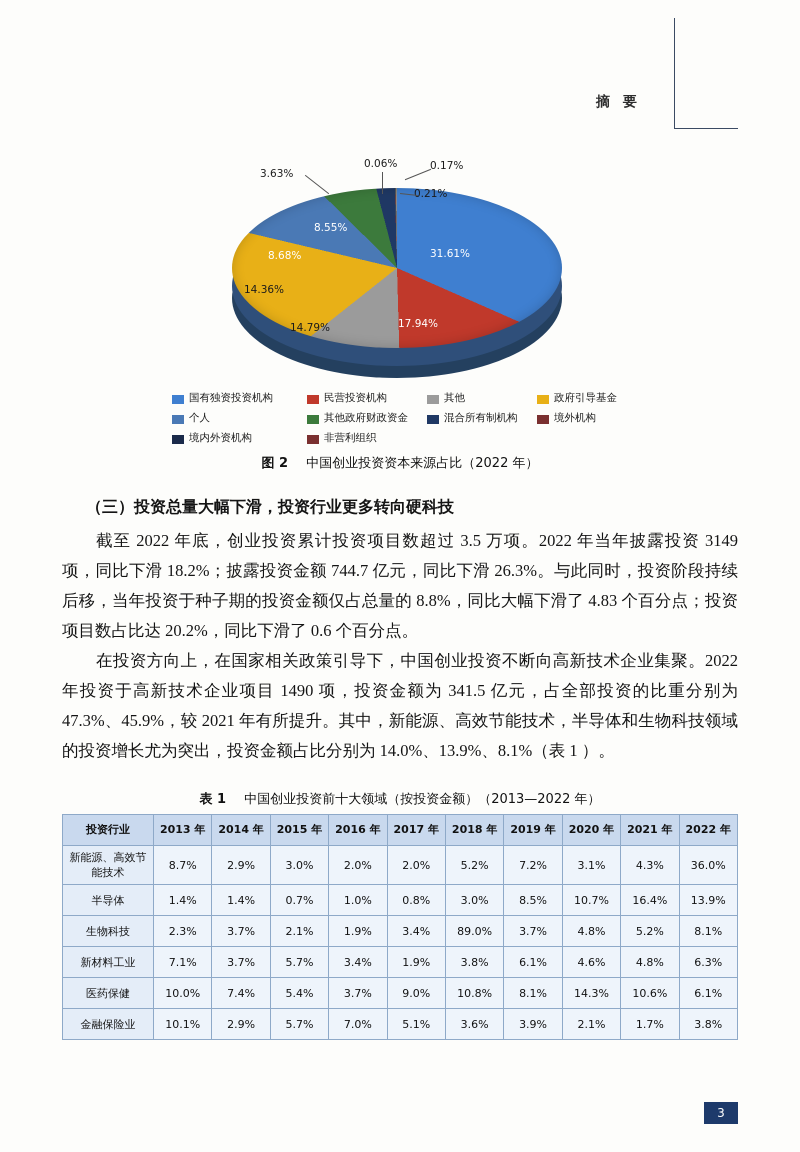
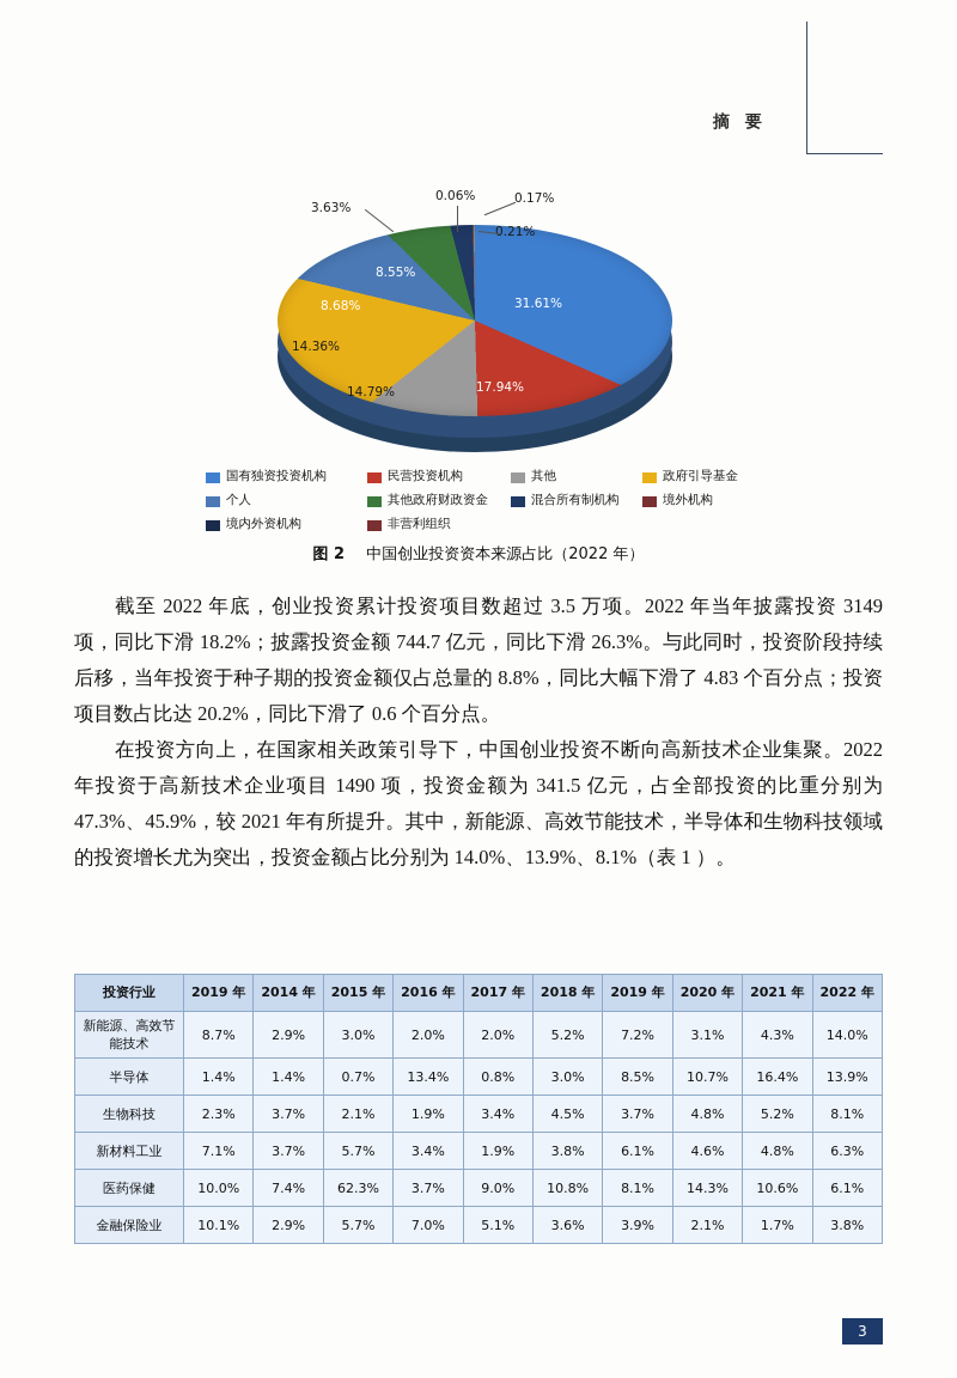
  摘 要
  31.61%
  17.94%
  14.79%
  14.36%
  8.68%
  8.55%
  3.63%
  0.06%
  0.17%
  .21%
  国有独资投资机构
  民营投资机构
  其他
  政府引导基金
  个人
  其他政府财政资金
  混合所有制机构
  境外机构
  境内外资机构
  非营利组织
  图 2 中国创业投资资本来源占比（2022 年）
- （三）投资总量大幅下滑，投资行业更多转向硬科技
  截至 2022 年底，创业投资累计投资项目数超过 3.5 万项。2022 年当年披露投资 3149 项，同比下滑 18.2%；披露投资金额 744.7 亿元，同比下滑 26.3%。与此同时，投资阶段持续后移，当年投资于种子期的投资金额仅占总量的 8.8%，同比大幅下滑了 4.83 个百分点；投资项目数占比达 20.2%，同比下滑了 0.6 个百分点。
  在投资方向上，在国家相关政策引导下，中国创业投资不断向高新技术企业集聚。2022 年投资于高新技术企业项目 1490 项，投资金额为 341.5 亿元，占全部投资的比重分别为 47.3%、45.9%，较 2021 年有所提升。其中，新能源、高效节能技术，半导体和生物科技领域的投资增长尤为突出，投资金额占比分别为 14.0%、13.9%、8.1%（表 1 ）。
- 表 1 中国创业投资前十大领域（按投资金额）（2013—2022 年）
- 投资行业	2013 年	2014 年	2015 年	2016 年	2017 年	2018 年	2019 年	2020 年	2021 年	2022 年
+ 投资行业	2019 年	2014 年	2015 年	2016 年	2017 年	2018 年	2019 年	2020 年	2021 年	2022 年
- 新能源、高效节能技术	8.7%	2.9%	3.0%	2.0%	2.0%	5.2%	7.2%	3.1%	4.3%	36.0%
+ 新能源、高效节能技术	8.7%	2.9%	3.0%	2.0%	2.0%	5.2%	7.2%	3.1%	4.3%	14.0%
- 半导体	1.4%	1.4%	0.7%	1.0%	0.8%	3.0%	8.5%	10.7%	16.4%	13.9%
+ 半导体	1.4%	1.4%	0.7%	13.4%	0.8%	3.0%	8.5%	10.7%	16.4%	13.9%
- 生物科技	2.3%	3.7%	2.1%	1.9%	3.4%	89.0%	3.7%	4.8%	5.2%	8.1%
+ 生物科技	2.3%	3.7%	2.1%	1.9%	3.4%	4.5%	3.7%	4.8%	5.2%	8.1%
  新材料工业	7.1%	3.7%	5.7%	3.4%	1.9%	3.8%	6.1%	4.6%	4.8%	6.3%
- 医药保健	10.0%	7.4%	5.4%	3.7%	9.0%	10.8%	8.1%	14.3%	10.6%	6.1%
+ 医药保健	10.0%	7.4%	62.3%	3.7%	9.0%	10.8%	8.1%	14.3%	10.6%	6.1%
  金融保险业	10.1%	2.9%	5.7%	7.0%	5.1%	3.6%	3.9%	2.1%	1.7%	3.8%
  3
